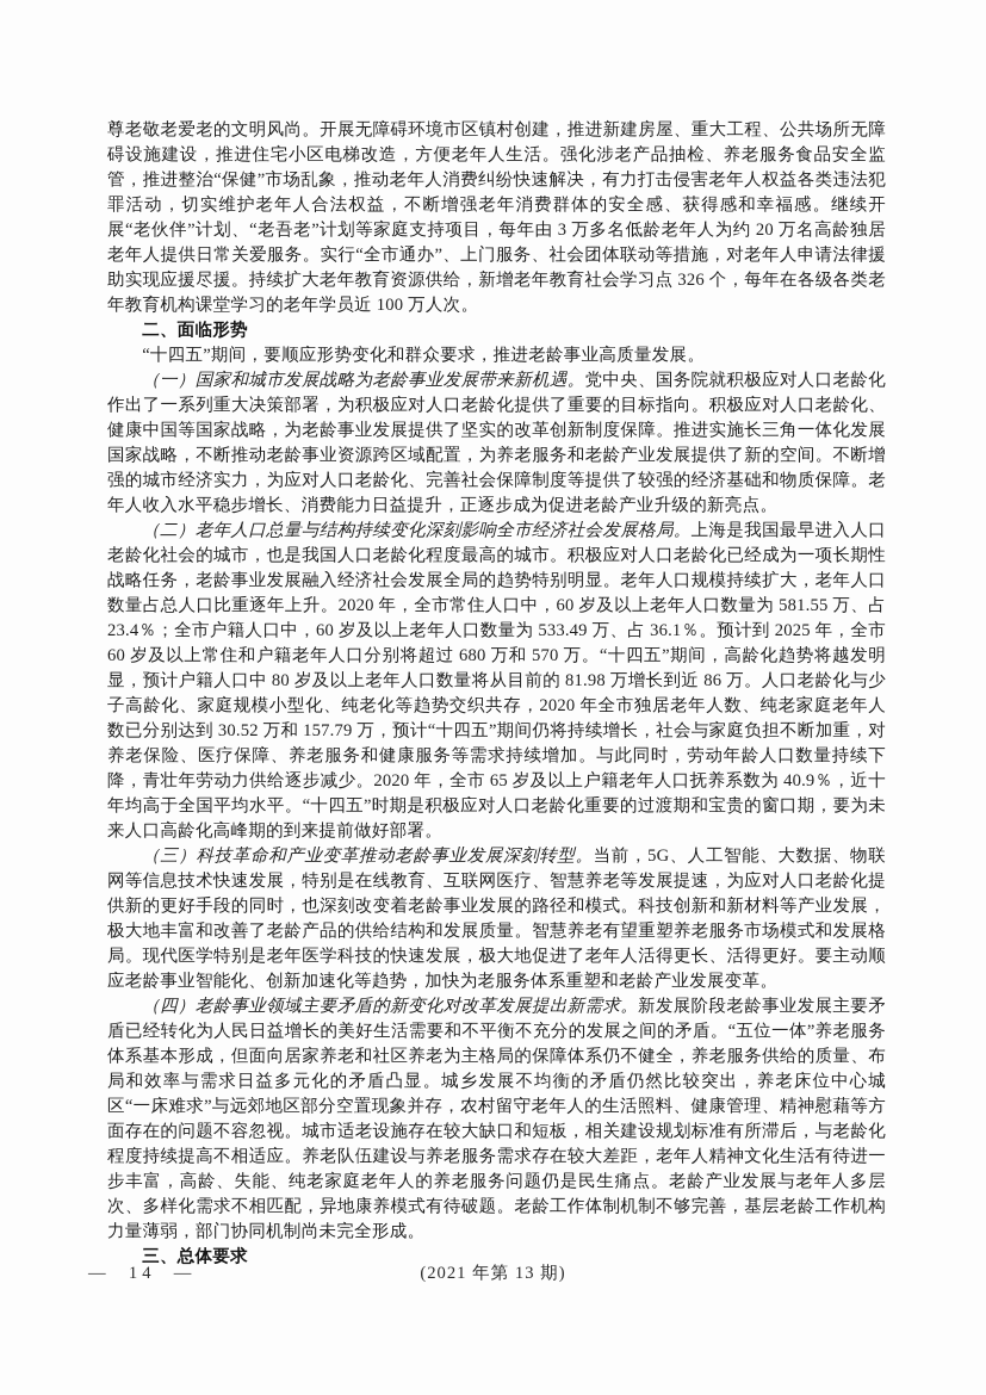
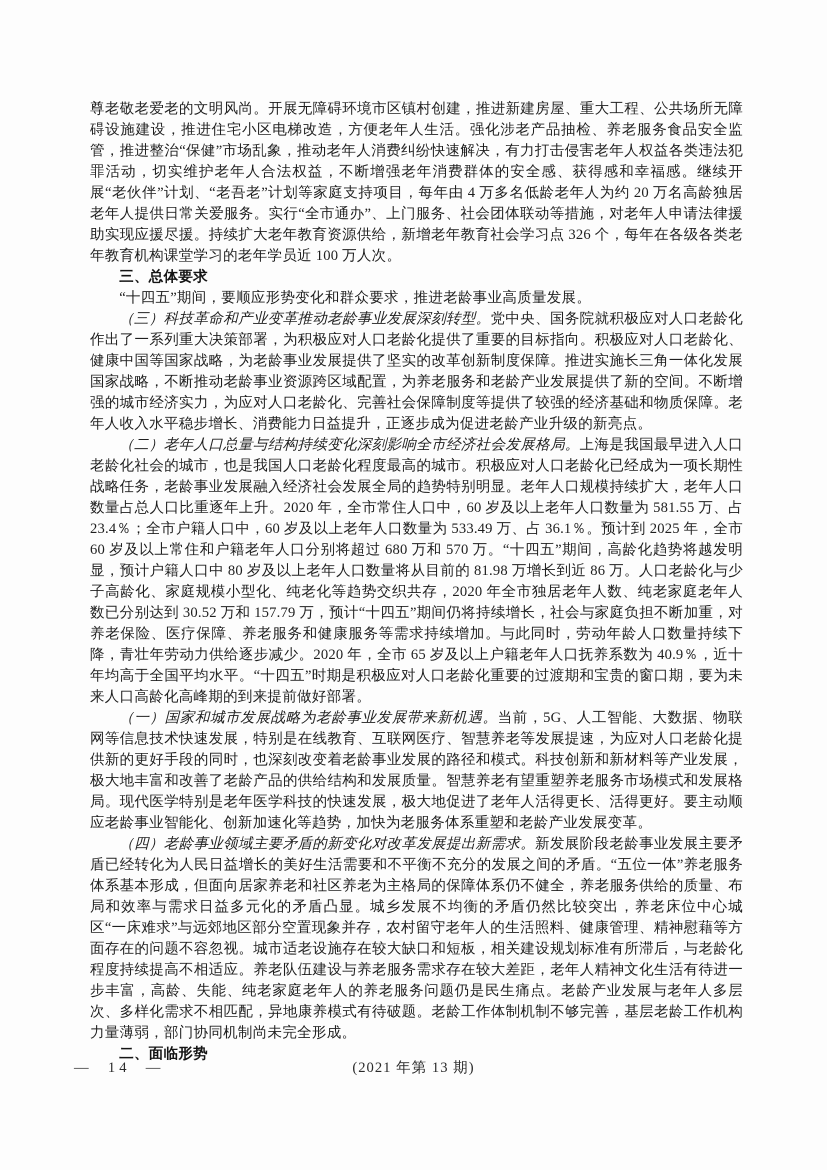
- 尊老敬老爱老的文明风尚。开展无障碍环境市区镇村创建，推进新建房屋、重大工程、公共场所无障碍设施建设，推进住宅小区电梯改造，方便老年人生活。强化涉老产品抽检、养老服务食品安全监管，推进整治“保健”市场乱象，推动老年人消费纠纷快速解决，有力打击侵害老年人权益各类违法犯罪活动，切实维护老年人合法权益，不断增强老年消费群体的安全感、获得感和幸福感。继续开展“老伙伴”计划、“老吾老”计划等家庭支持项目，每年由 3 万多名低龄老年人为约 20 万名高龄独居老年人提供日常关爱服务。实行“全市通办”、上门服务、社会团体联动等措施，对老年人申请法律援助实现应援尽援。持续扩大老年教育资源供给，新增老年教育社会学习点 326 个，每年在各级各类老年教育机构课堂学习的老年学员近 100 万人次。
+ 尊老敬老爱老的文明风尚。开展无障碍环境市区镇村创建，推进新建房屋、重大工程、公共场所无障碍设施建设，推进住宅小区电梯改造，方便老年人生活。强化涉老产品抽检、养老服务食品安全监管，推进整治“保健”市场乱象，推动老年人消费纠纷快速解决，有力打击侵害老年人权益各类违法犯罪活动，切实维护老年人合法权益，不断增强老年消费群体的安全感、获得感和幸福感。继续开展“老伙伴”计划、“老吾老”计划等家庭支持项目，每年由 4 万多名低龄老年人为约 20 万名高龄独居老年人提供日常关爱服务。实行“全市通办”、上门服务、社会团体联动等措施，对老年人申请法律援助实现应援尽援。持续扩大老年教育资源供给，新增老年教育社会学习点 326 个，每年在各级各类老年教育机构课堂学习的老年学员近 100 万人次。
- 二、面临形势
+ 三、总体要求
  “十四五”期间，要顺应形势变化和群众要求，推进老龄事业高质量发展。
- （一）国家和城市发展战略为老龄事业发展带来新机遇。党中央、国务院就积极应对人口老龄化作出了一系列重大决策部署，为积极应对人口老龄化提供了重要的目标指向。积极应对人口老龄化、健康中国等国家战略，为老龄事业发展提供了坚实的改革创新制度保障。推进实施长三角一体化发展国家战略，不断推动老龄事业资源跨区域配置，为养老服务和老龄产业发展提供了新的空间。不断增强的城市经济实力，为应对人口老龄化、完善社会保障制度等提供了较强的经济基础和物质保障。老年人收入水平稳步增长、消费能力日益提升，正逐步成为促进老龄产业升级的新亮点。
+ （三）科技革命和产业变革推动老龄事业发展深刻转型。党中央、国务院就积极应对人口老龄化作出了一系列重大决策部署，为积极应对人口老龄化提供了重要的目标指向。积极应对人口老龄化、健康中国等国家战略，为老龄事业发展提供了坚实的改革创新制度保障。推进实施长三角一体化发展国家战略，不断推动老龄事业资源跨区域配置，为养老服务和老龄产业发展提供了新的空间。不断增强的城市经济实力，为应对人口老龄化、完善社会保障制度等提供了较强的经济基础和物质保障。老年人收入水平稳步增长、消费能力日益提升，正逐步成为促进老龄产业升级的新亮点。
  （二）老年人口总量与结构持续变化深刻影响全市经济社会发展格局。上海是我国最早进入人口老龄化社会的城市，也是我国人口老龄化程度最高的城市。积极应对人口老龄化已经成为一项长期性战略任务，老龄事业发展融入经济社会发展全局的趋势特别明显。老年人口规模持续扩大，老年人口数量占总人口比重逐年上升。2020 年，全市常住人口中，60 岁及以上老年人口数量为 581.55 万、占 23.4％；全市户籍人口中，60 岁及以上老年人口数量为 533.49 万、占 36.1％。预计到 2025 年，全市 60 岁及以上常住和户籍老年人口分别将超过 680 万和 570 万。“十四五”期间，高龄化趋势将越发明显，预计户籍人口中 80 岁及以上老年人口数量将从目前的 81.98 万增长到近 86 万。人口老龄化与少子高龄化、家庭规模小型化、纯老化等趋势交织共存，2020 年全市独居老年人数、纯老家庭老年人数已分别达到 30.52 万和 157.79 万，预计“十四五”期间仍将持续增长，社会与家庭负担不断加重，对养老保险、医疗保障、养老服务和健康服务等需求持续增加。与此同时，劳动年龄人口数量持续下降，青壮年劳动力供给逐步减少。2020 年，全市 65 岁及以上户籍老年人口抚养系数为 40.9％，近十年均高于全国平均水平。“十四五”时期是积极应对人口老龄化重要的过渡期和宝贵的窗口期，要为未来人口高龄化高峰期的到来提前做好部署。
- （三）科技革命和产业变革推动老龄事业发展深刻转型。当前，5G、人工智能、大数据、物联网等信息技术快速发展，特别是在线教育、互联网医疗、智慧养老等发展提速，为应对人口老龄化提供新的更好手段的同时，也深刻改变着老龄事业发展的路径和模式。科技创新和新材料等产业发展，极大地丰富和改善了老龄产品的供给结构和发展质量。智慧养老有望重塑养老服务市场模式和发展格局。现代医学特别是老年医学科技的快速发展，极大地促进了老年人活得更长、活得更好。要主动顺应老龄事业智能化、创新加速化等趋势，加快为老服务体系重塑和老龄产业发展变革。
+ （一）国家和城市发展战略为老龄事业发展带来新机遇。当前，5G、人工智能、大数据、物联网等信息技术快速发展，特别是在线教育、互联网医疗、智慧养老等发展提速，为应对人口老龄化提供新的更好手段的同时，也深刻改变着老龄事业发展的路径和模式。科技创新和新材料等产业发展，极大地丰富和改善了老龄产品的供给结构和发展质量。智慧养老有望重塑养老服务市场模式和发展格局。现代医学特别是老年医学科技的快速发展，极大地促进了老年人活得更长、活得更好。要主动顺应老龄事业智能化、创新加速化等趋势，加快为老服务体系重塑和老龄产业发展变革。
  （四）老龄事业领域主要矛盾的新变化对改革发展提出新需求。新发展阶段老龄事业发展主要矛盾已经转化为人民日益增长的美好生活需要和不平衡不充分的发展之间的矛盾。“五位一体”养老服务体系基本形成，但面向居家养老和社区养老为主格局的保障体系仍不健全，养老服务供给的质量、布局和效率与需求日益多元化的矛盾凸显。城乡发展不均衡的矛盾仍然比较突出，养老床位中心城区“一床难求”与远郊地区部分空置现象并存，农村留守老年人的生活照料、健康管理、精神慰藉等方面存在的问题不容忽视。城市适老设施存在较大缺口和短板，相关建设规划标准有所滞后，与老龄化程度持续提高不相适应。养老队伍建设与养老服务需求存在较大差距，老年人精神文化生活有待进一步丰富，高龄、失能、纯老家庭老年人的养老服务问题仍是民生痛点。老龄产业发展与老年人多层次、多样化需求不相匹配，异地康养模式有待破题。老龄工作体制机制不够完善，基层老龄工作机构力量薄弱，部门协同机制尚未完全形成。
- 三、总体要求
+ 二、面临形势
  — 14 —
  (2021 年第 13 期)
